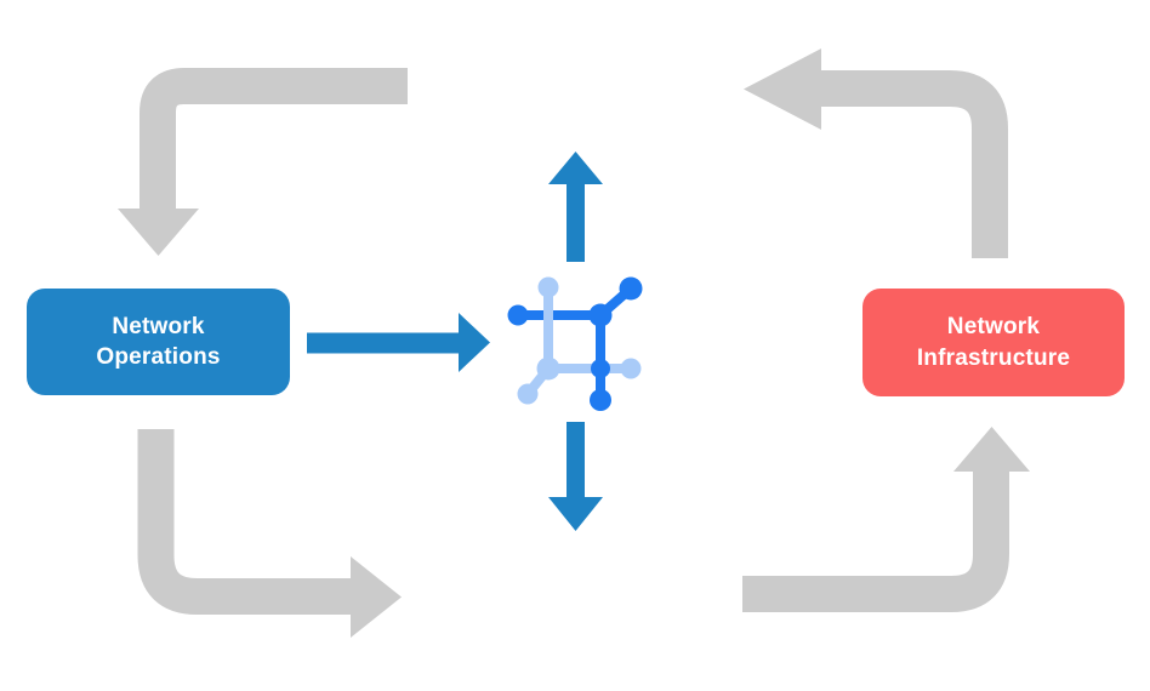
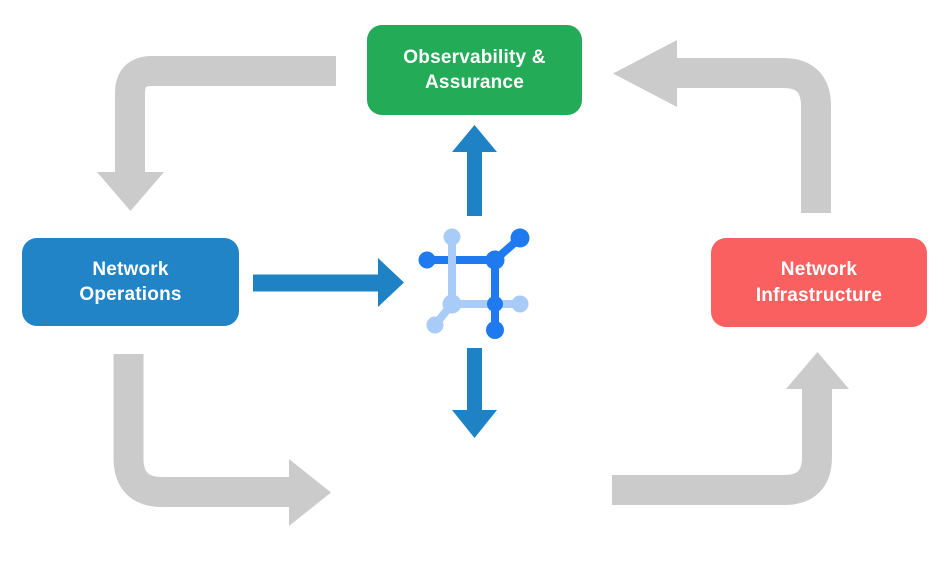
+ Observability &
+ Assurance
  Network
  Operations
  Network
  Infrastructure
